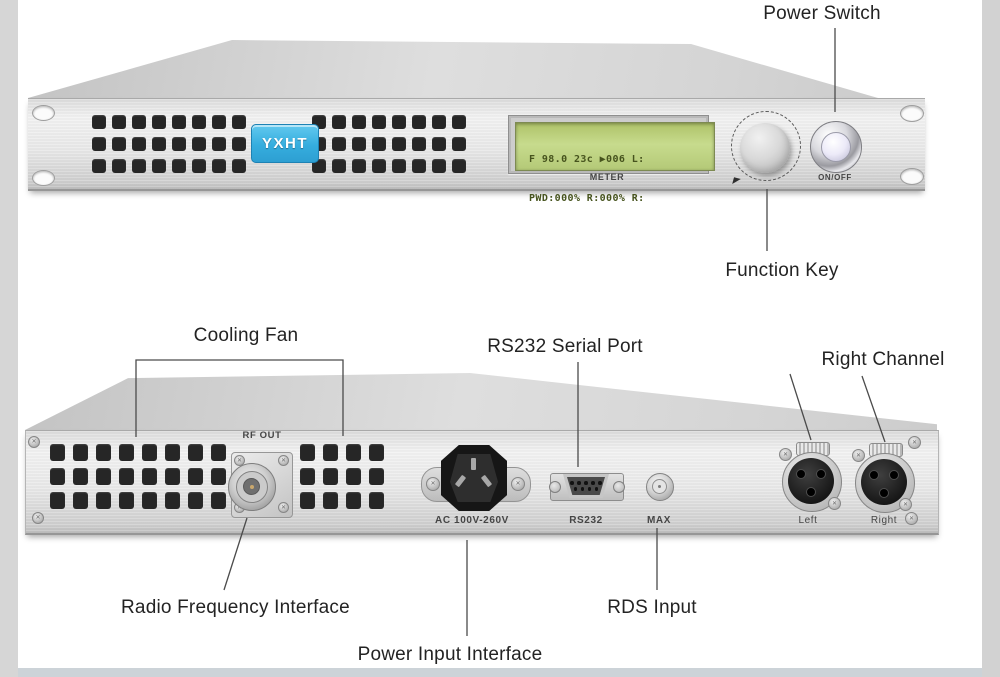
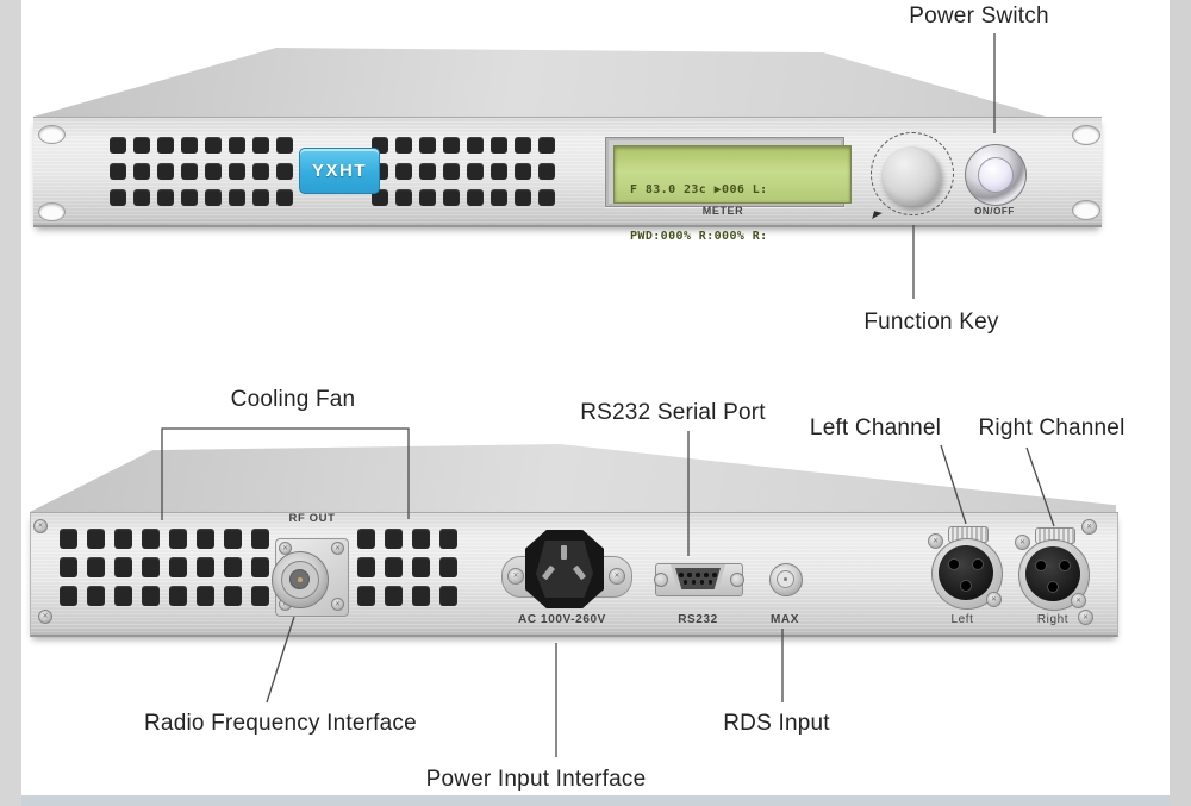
  YXHT
- F 98.0 23c ▶006 L:
+ F 83.0 23c ▶006 L:
  PWD:000% R:000% R:
  METER
  ON/OFF
  RF OUT
  AC 100V-260V
  RS232
  MAX
  Left
  Right
  Power Switch
  Function Key
  Cooling Fan
  RS232 Serial Port
+ Left Channel
  Right Channel
  Radio Frequency Interface
  Power Input Interface
  RDS Input
